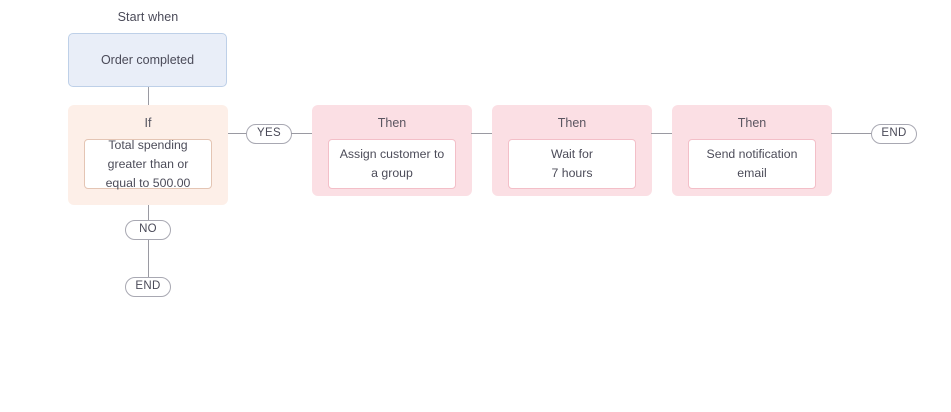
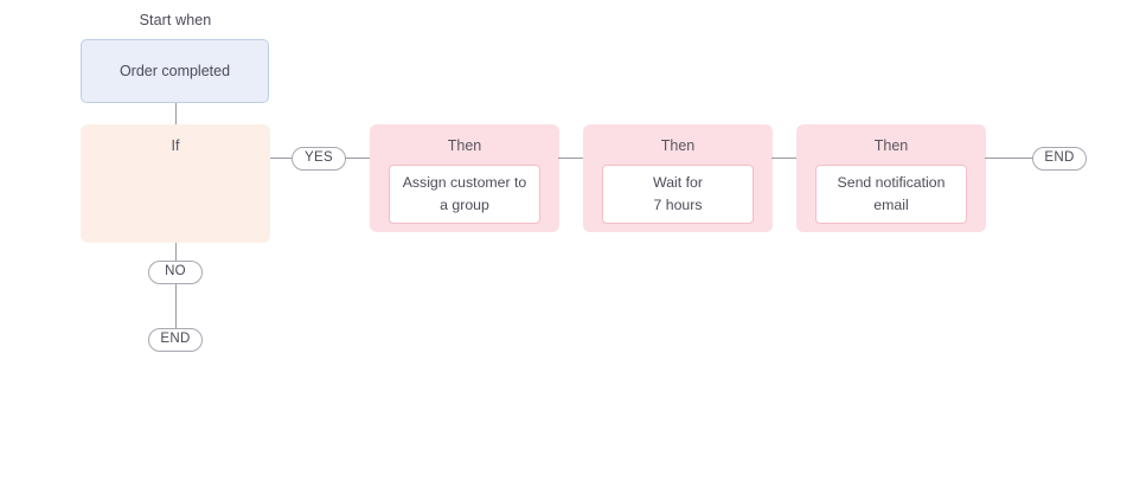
  Start when
  Order completed
  If
- Total spending greater than or equal to 500.00
  YES
  Then
  Assign customer to a group
  Then
  Wait for
  7 hours
  Then
  Send notification email
  END
  NO
  END
